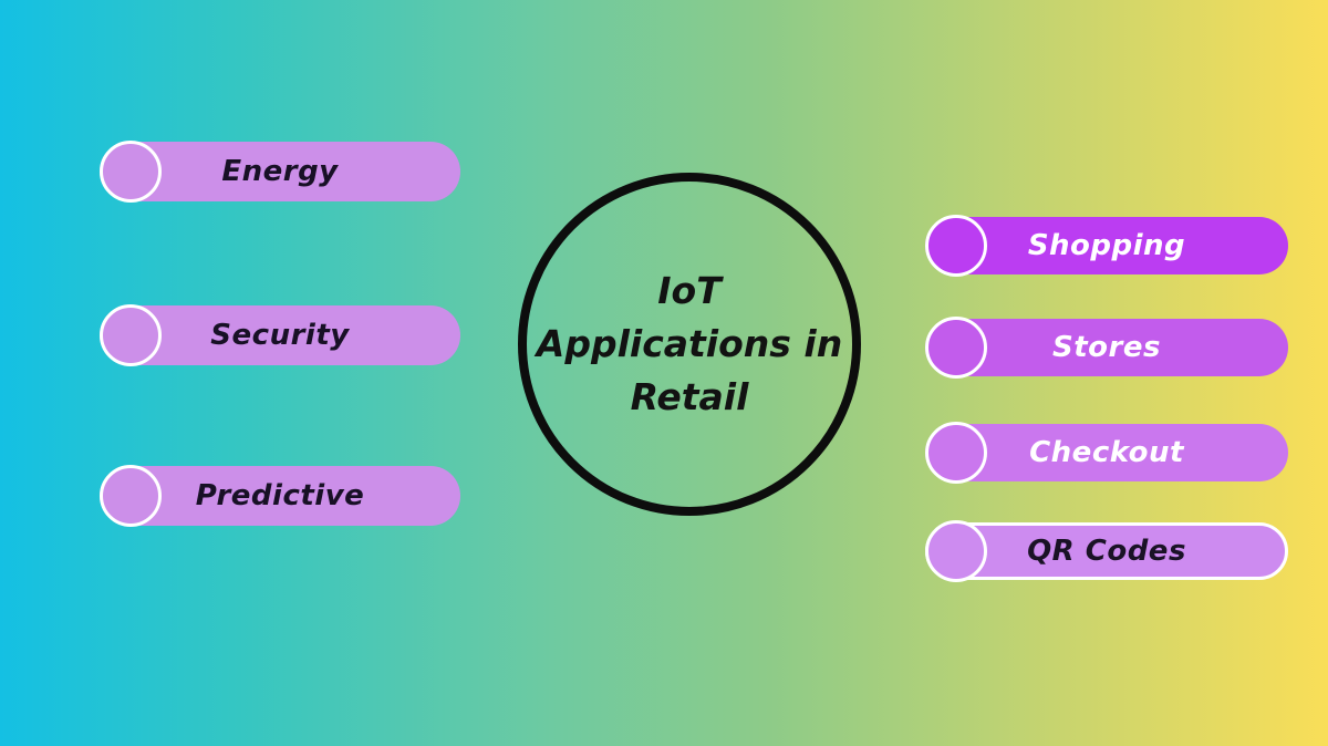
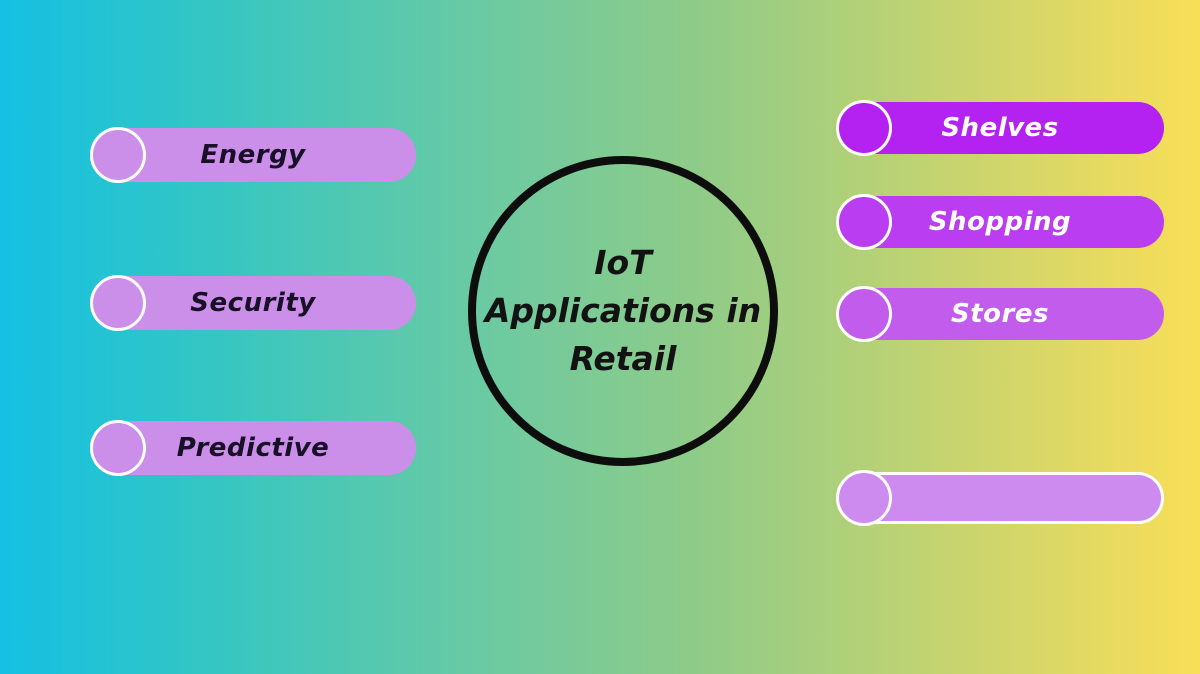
  Energy
  Security
  Predictive
  IoT
  Applications in
  Retail
+ Shelves
  Shopping
  Stores
- Checkout
- QR Codes
